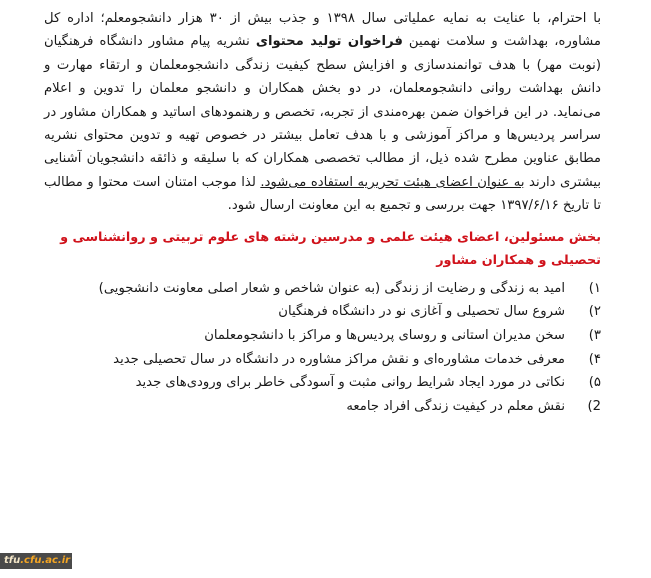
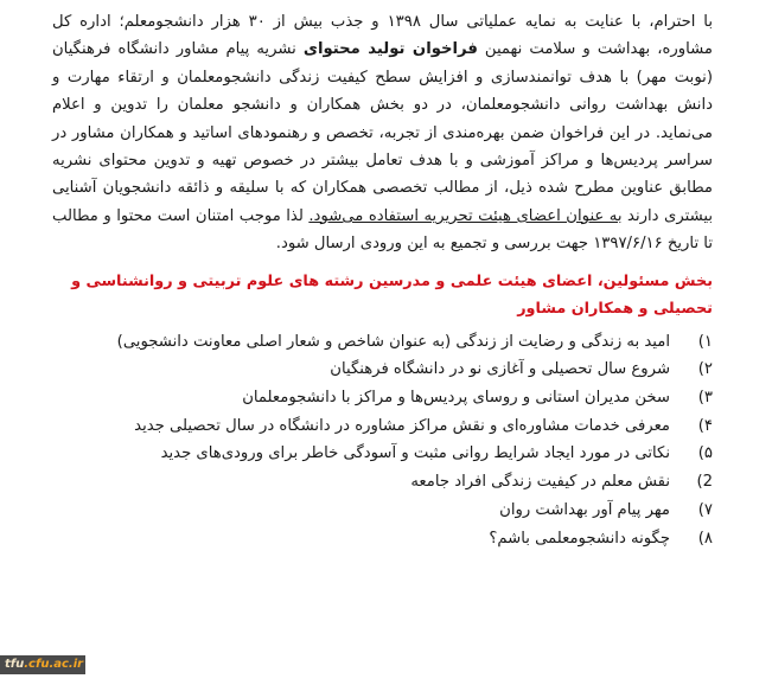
- با احترام، با عنایت به نمایه عملیاتی سال ۱۳۹۸ و جذب بیش از ۳۰ هزار دانشجومعلم؛ اداره کل مشاوره، بهداشت و سلامت نهمین فراخوان تولید محتوای نشریه پیام مشاور دانشگاه فرهنگیان (نوبت مهر) با هدف توانمندسازی و افزایش سطح کیفیت زندگی دانشجومعلمان و ارتقاء مهارت و دانش بهداشت روانی دانشجومعلمان، در دو بخش همکاران و دانشجو معلمان را تدوین و اعلام مینماید. در این فراخوان ضمن بهره‌مندی از تجربه، تخصص و رهنمودهای اساتید و همکاران مشاور در سراسر پردیس‌ها و مراکز آموزشی و با هدف تعامل بیشتر در خصوص تهیه و تدوین محتوای نشریه مطابق عناوین مطرح شده ذیل، از مطالب تخصصی همکاران که با سلیقه و ذائقه دانشجویان آشنایی بیشتری دارند به عنوان اعضای هیئت تحریریه استفاده می‌شود. لذا موجب امتنان است محتوا و مطالب تا تاریخ ۱۳۹۷/۶/۱۶ جهت بررسی و تجمیع به این معاونت ارسال شود.
+ با احترام، با عنایت به نمایه عملیاتی سال ۱۳۹۸ و جذب بیش از ۳۰ هزار دانشجومعلم؛ اداره کل مشاوره، بهداشت و سلامت نهمین فراخوان تولید محتوای نشریه پیام مشاور دانشگاه فرهنگیان (نوبت مهر) با هدف توانمندسازی و افزایش سطح کیفیت زندگی دانشجومعلمان و ارتقاء مهارت و دانش بهداشت روانی دانشجومعلمان، در دو بخش همکاران و دانشجو معلمان را تدوین و اعلام مینماید. در این فراخوان ضمن بهره‌مندی از تجربه، تخصص و رهنمودهای اساتید و همکاران مشاور در سراسر پردیس‌ها و مراکز آموزشی و با هدف تعامل بیشتر در خصوص تهیه و تدوین محتوای نشریه مطابق عناوین مطرح شده ذیل، از مطالب تخصصی همکاران که با سلیقه و ذائقه دانشجویان آشنایی بیشتری دارند به عنوان اعضای هیئت تحریریه استفاده می‌شود. لذا موجب امتنان است محتوا و مطالب تا تاریخ ۱۳۹۷/۶/۱۶ جهت بررسی و تجمیع به این ورودی ارسال شود.
  بخش مسئولین، اعضای هیئت علمی و مدرسین رشته های علوم تربیتی و روانشناسی و تحصیلی و همکاران مشاور
  ۱)
  امید به زندگی و رضایت از زندگی (به عنوان شاخص و شعار اصلی معاونت دانشجویی)
  ۲)
  شروع سال تحصیلی و آغازی نو در دانشگاه فرهنگیان
  ۳)
  سخن مدیران استانی و روسای پردیس‌ها و مراکز با دانشجومعلمان
  ۴)
  معرفی خدمات مشاوره‌ای و نقش مراکز مشاوره در دانشگاه در سال تحصیلی جدید
  ۵)
  نکاتی در مورد ایجاد شرایط روانی مثبت و آسودگی خاطر برای ورودی‌های جدید
  2)
  نقش معلم در کیفیت زندگی افراد جامعه
+ ۷)
+ مهر پیام آور بهداشت روان
+ ۸)
+ چگونه دانشجومعلمی باشم؟
  tfu.cfu.ac.ir
